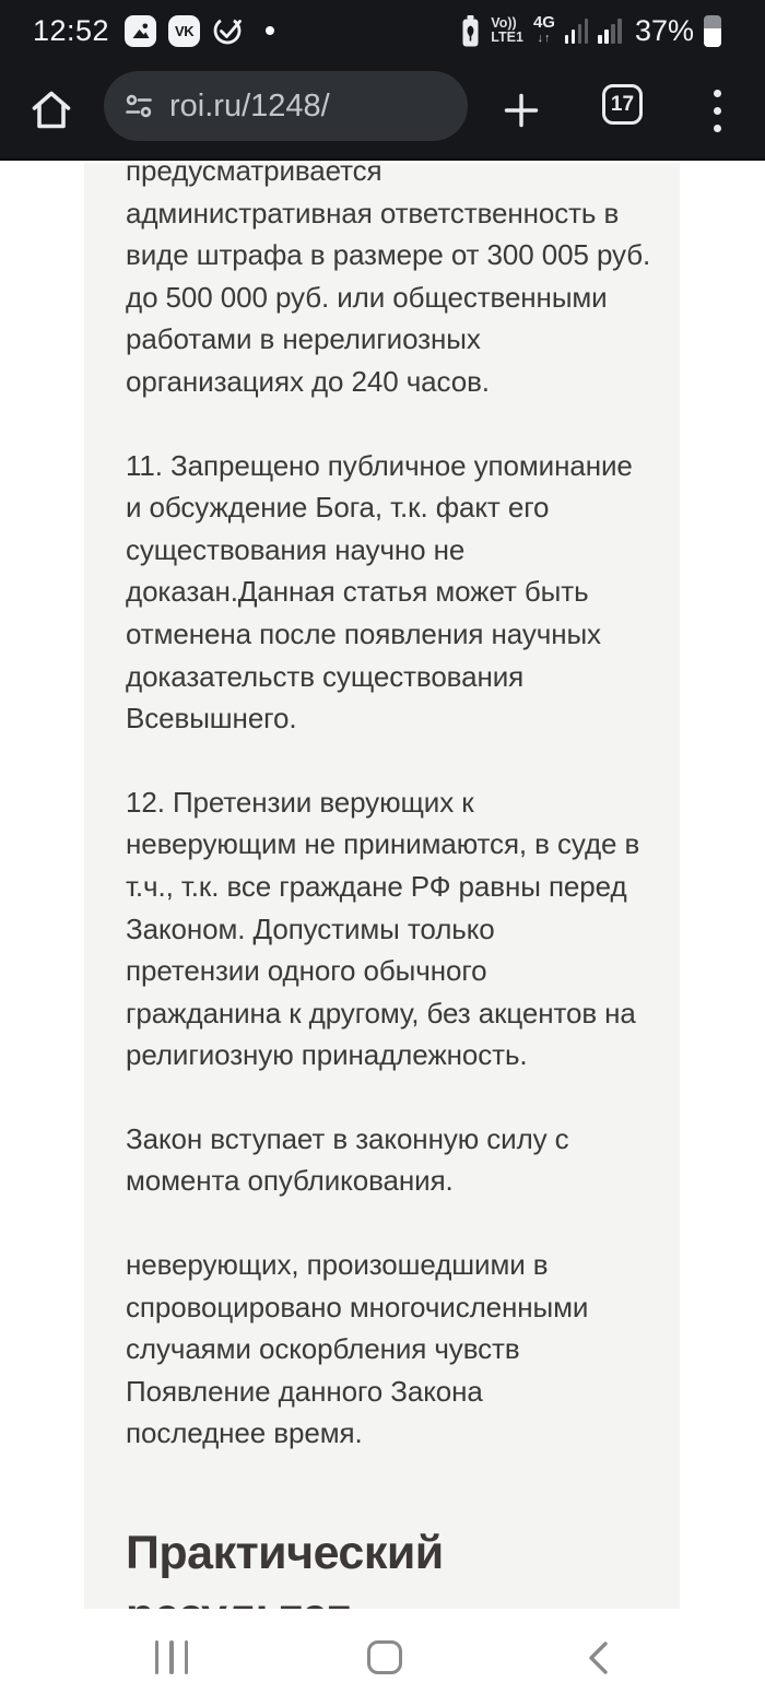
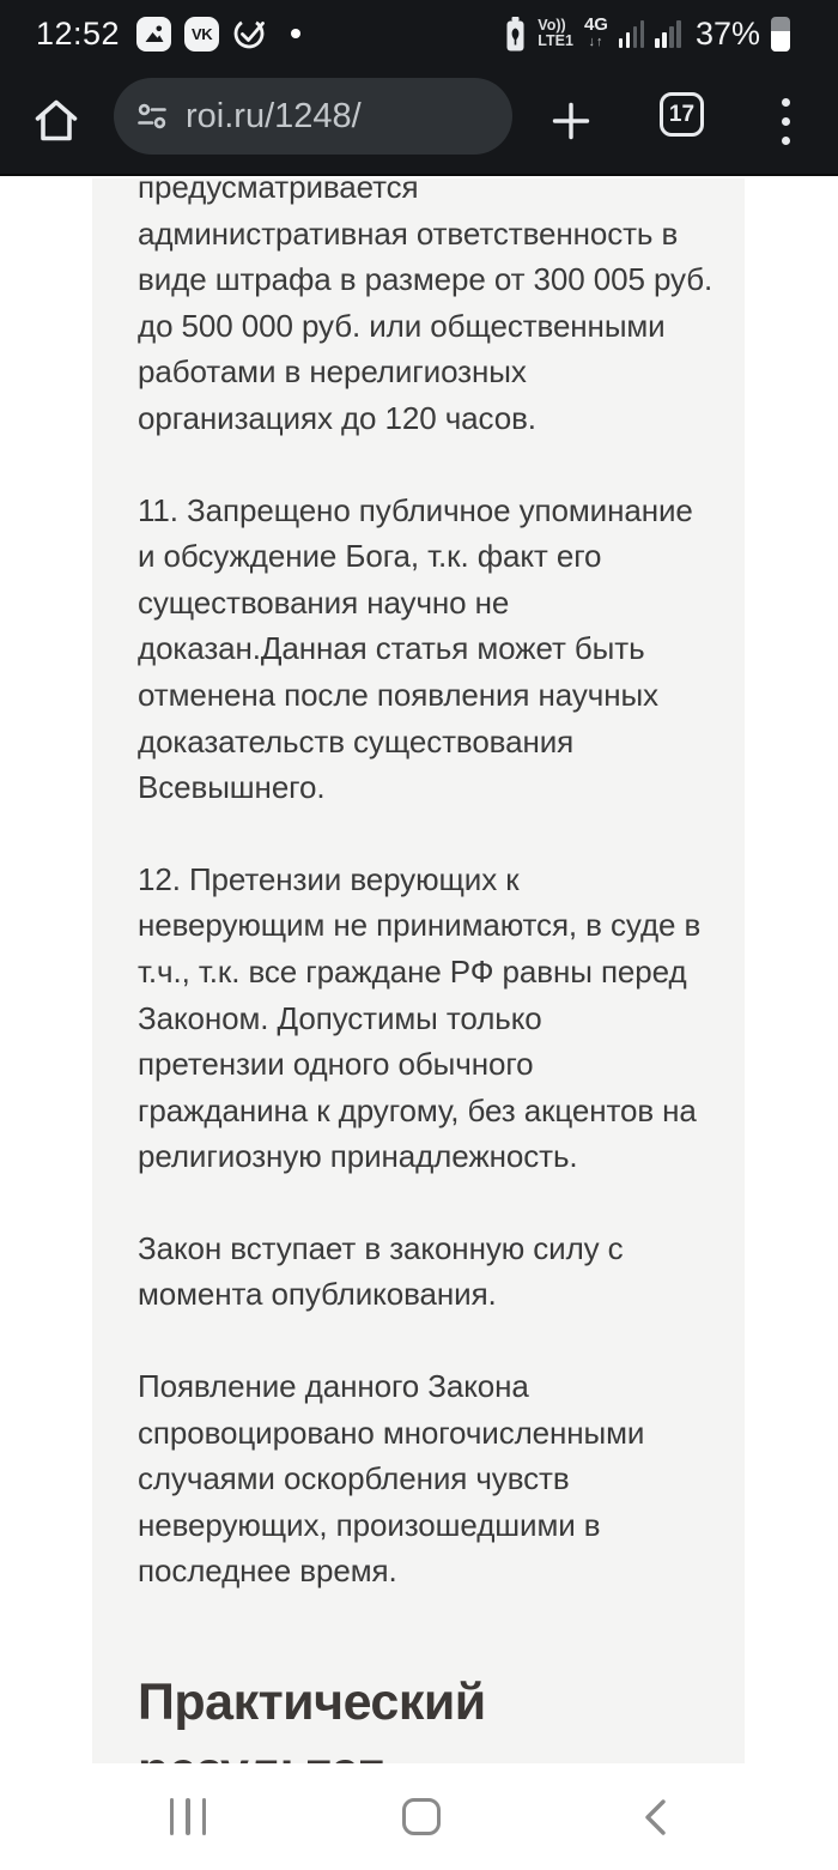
  12:52
  VK
  Vo))
  LTE1
  4G
  ↓↑
  37%
  roi.ru/1248/
  17
  предусматривается
  административная ответственность в
  виде штрафа в размере от 300 005 руб.
  до 500 000 руб. или общественными
  работами в нерелигиозных
- организациях до 240 часов.
+ организациях до 120 часов.
  11. Запрещено публичное упоминание
  и обсуждение Бога, т.к. факт его
  существования научно не
  доказан.Данная статья может быть
  отменена после появления научных
  доказательств существования
  Всевышнего.
  12. Претензии верующих к
  неверующим не принимаются, в суде в
  т.ч., т.к. все граждане РФ равны перед
  Законом. Допустимы только
  претензии одного обычного
  гражданина к другому, без акцентов на
  религиозную принадлежность.
  Закон вступает в законную силу с
  момента опубликования.
- неверующих, произошедшими в
+ Появление данного Закона
  спровоцировано многочисленными
  случаями оскорбления чувств
- Появление данного Закона
+ неверующих, произошедшими в
  последнее время.
  Практический
